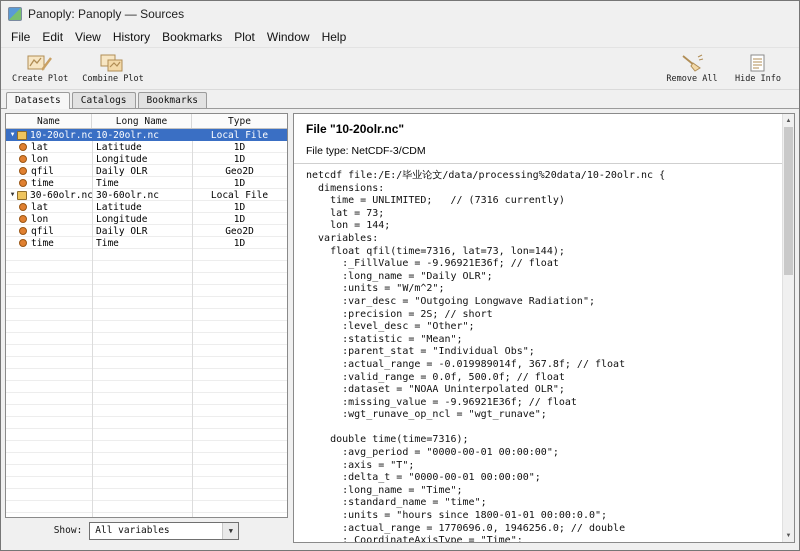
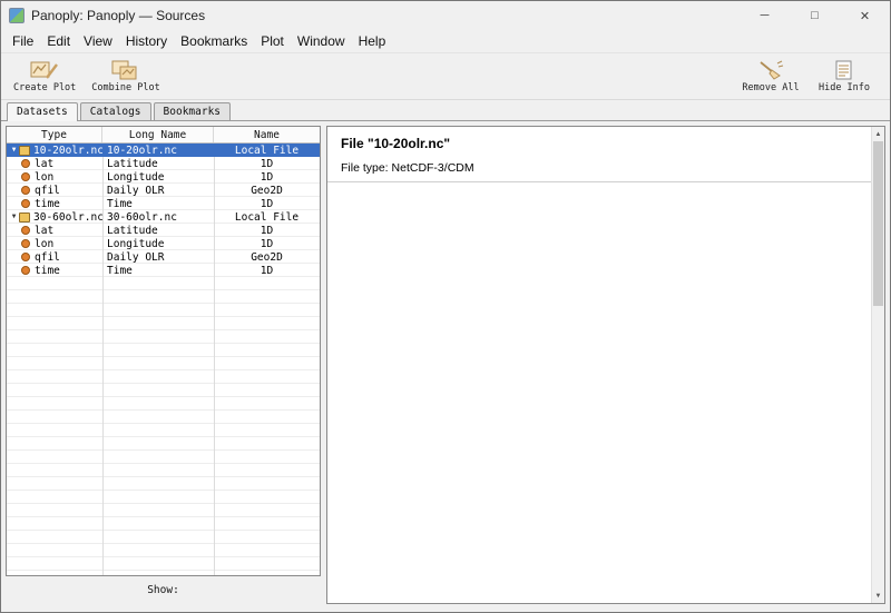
  Panoply: Panoply — Sources
+ ─
+ □
+ ✕
  File
  Edit
  View
  History
  Bookmarks
  Plot
  Window
  Help
  Create Plot
  Combine Plot
  Remove All
  Hide Info
  Datasets
  Catalogs
  Bookmarks
- Name
+ Type
  Long Name
- Type
+ Name
  10-20olr.nc
  10-20olr.nc
  Local File
  lat
  Latitude
  1D
  lon
  Longitude
  1D
  qfil
  Daily OLR
  Geo2D
  time
  Time
  1D
  30-60olr.nc
  30-60olr.nc
  Local File
  lat
  Latitude
  1D
  lon
  Longitude
  1D
  qfil
  Daily OLR
  Geo2D
  time
  Time
  1D
  Show:
- All variables
- ▼
  File "10-20olr.nc"
  File type: NetCDF-3/CDM
- netcdf file:/E:/毕业论文/data/processing%20data/10-20olr.nc {
- dimensions:
- time = UNLIMITED; // (7316 currently)
- lat = 73;
- lon = 144;
- variables:
- float qfil(time=7316, lat=73, lon=144);
- :_FillValue = -9.96921E36f; // float
- :long_name = "Daily OLR";
- :units = "W/m^2";
- :var_desc = "Outgoing Longwave Radiation";
- :precision = 2S; // short
- :level_desc = "Other";
- :statistic = "Mean";
- :parent_stat = "Individual Obs";
- :actual_range = -0.019989014f, 367.8f; // float
- :valid_range = 0.0f, 500.0f; // float
- :dataset = "NOAA Uninterpolated OLR";
- :missing_value = -9.96921E36f; // float
- :wgt_runave_op_ncl = "wgt_runave";
- double time(time=7316);
- :avg_period = "0000-00-01 00:00:00";
- :axis = "T";
- :delta_t = "0000-00-01 00:00:00";
- :long_name = "Time";
- :standard_name = "time";
- :units = "hours since 1800-01-01 00:00:0.0";
- :actual_range = 1770696.0, 1946256.0; // double
- :_CoordinateAxisType = "Time";
